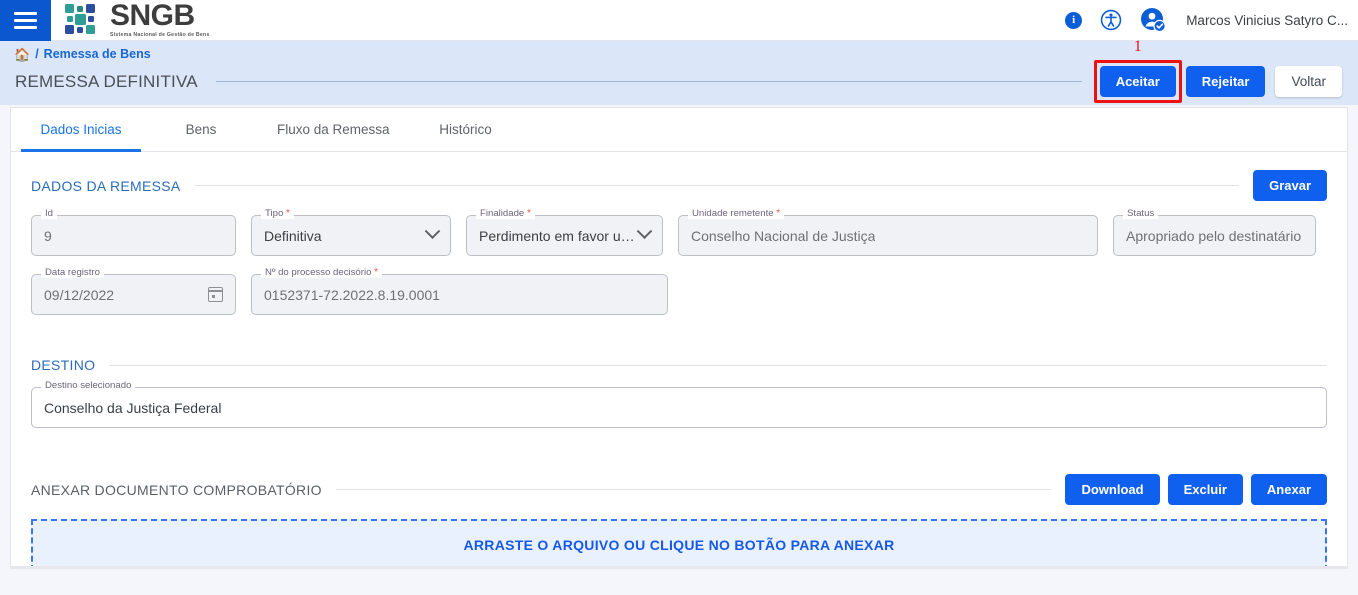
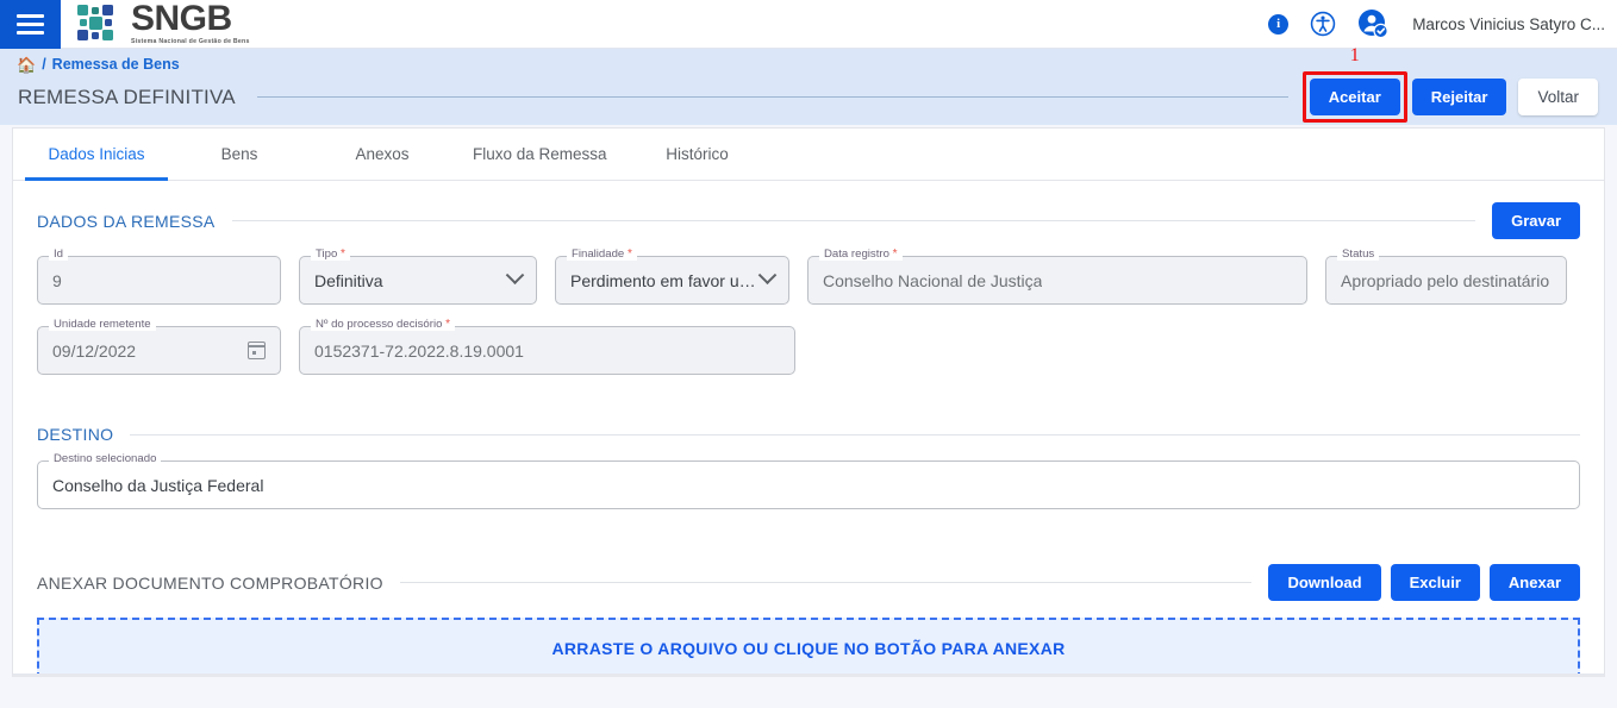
  SNGB
  i
  Marcos Vinicius Satyro C...
  🏠
  /
  Remessa de Bens
  REMESSA DEFINITIVA
  Aceitar
  1
  Rejeitar
  Voltar
  Dados Inicias
  Bens
+ Anexos
  Fluxo da Remessa
  Histórico
  DADOS DA REMESSA
  Gravar
  Id
  9
  Tipo *
  Definitiva
  Finalidade *
  Perdimento em favor uniã
- Unidade remetente *
+ Data registro *
  Conselho Nacional de Justiça
  Status
  Apropriado pelo destinatário
- Data registro
+ Unidade remetente
  09/12/2022
  Nº do processo decisório *
  0152371-72.2022.8.19.0001
  DESTINO
  Destino selecionado
  Conselho da Justiça Federal
  ANEXAR DOCUMENTO COMPROBATÓRIO
  Download
  Excluir
  Anexar
  ARRASTE O ARQUIVO OU CLIQUE NO BOTÃO PARA ANEXAR
